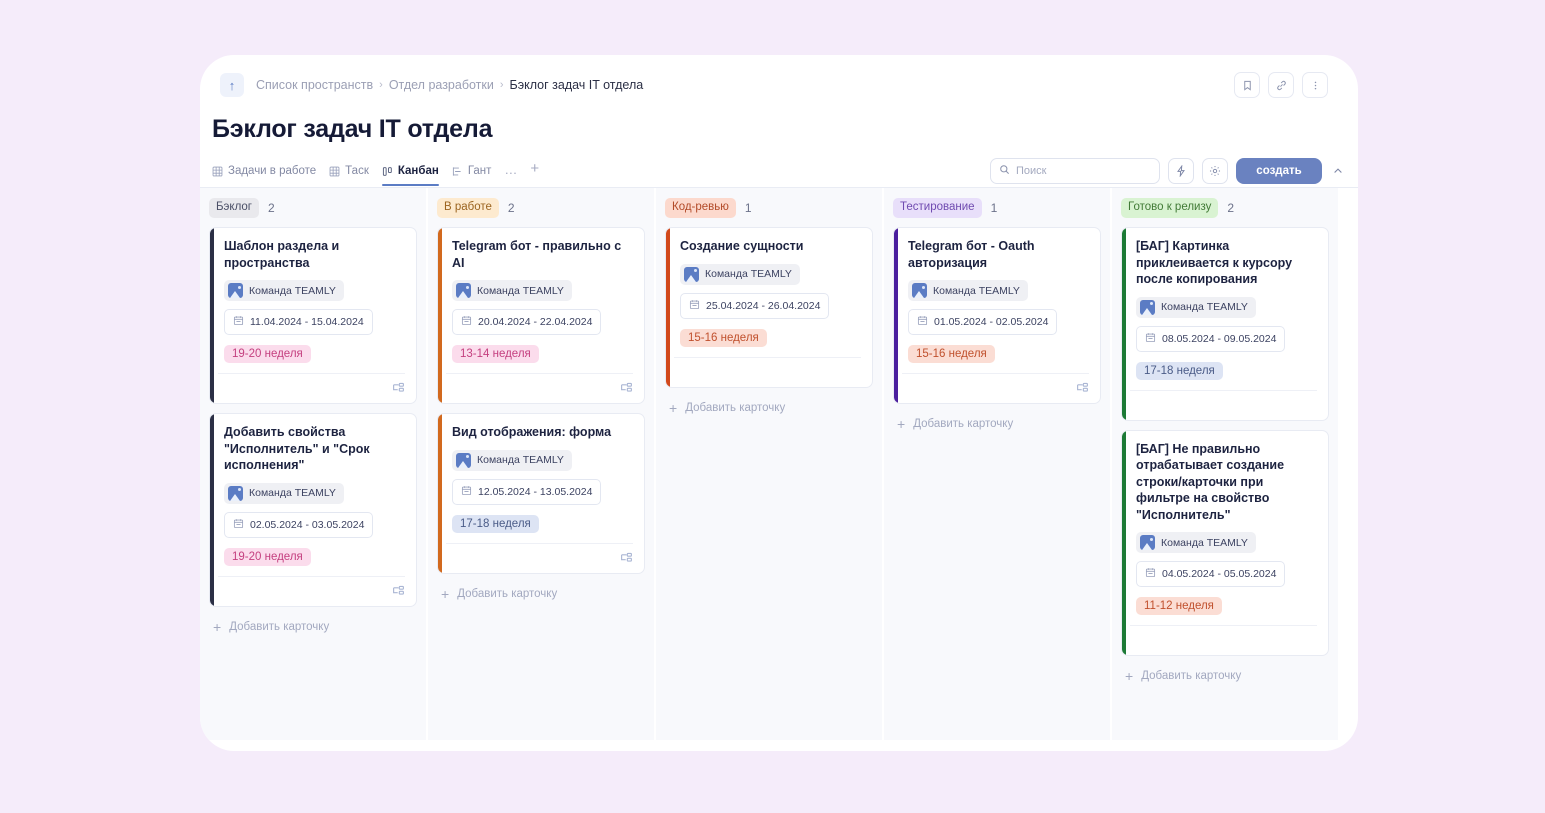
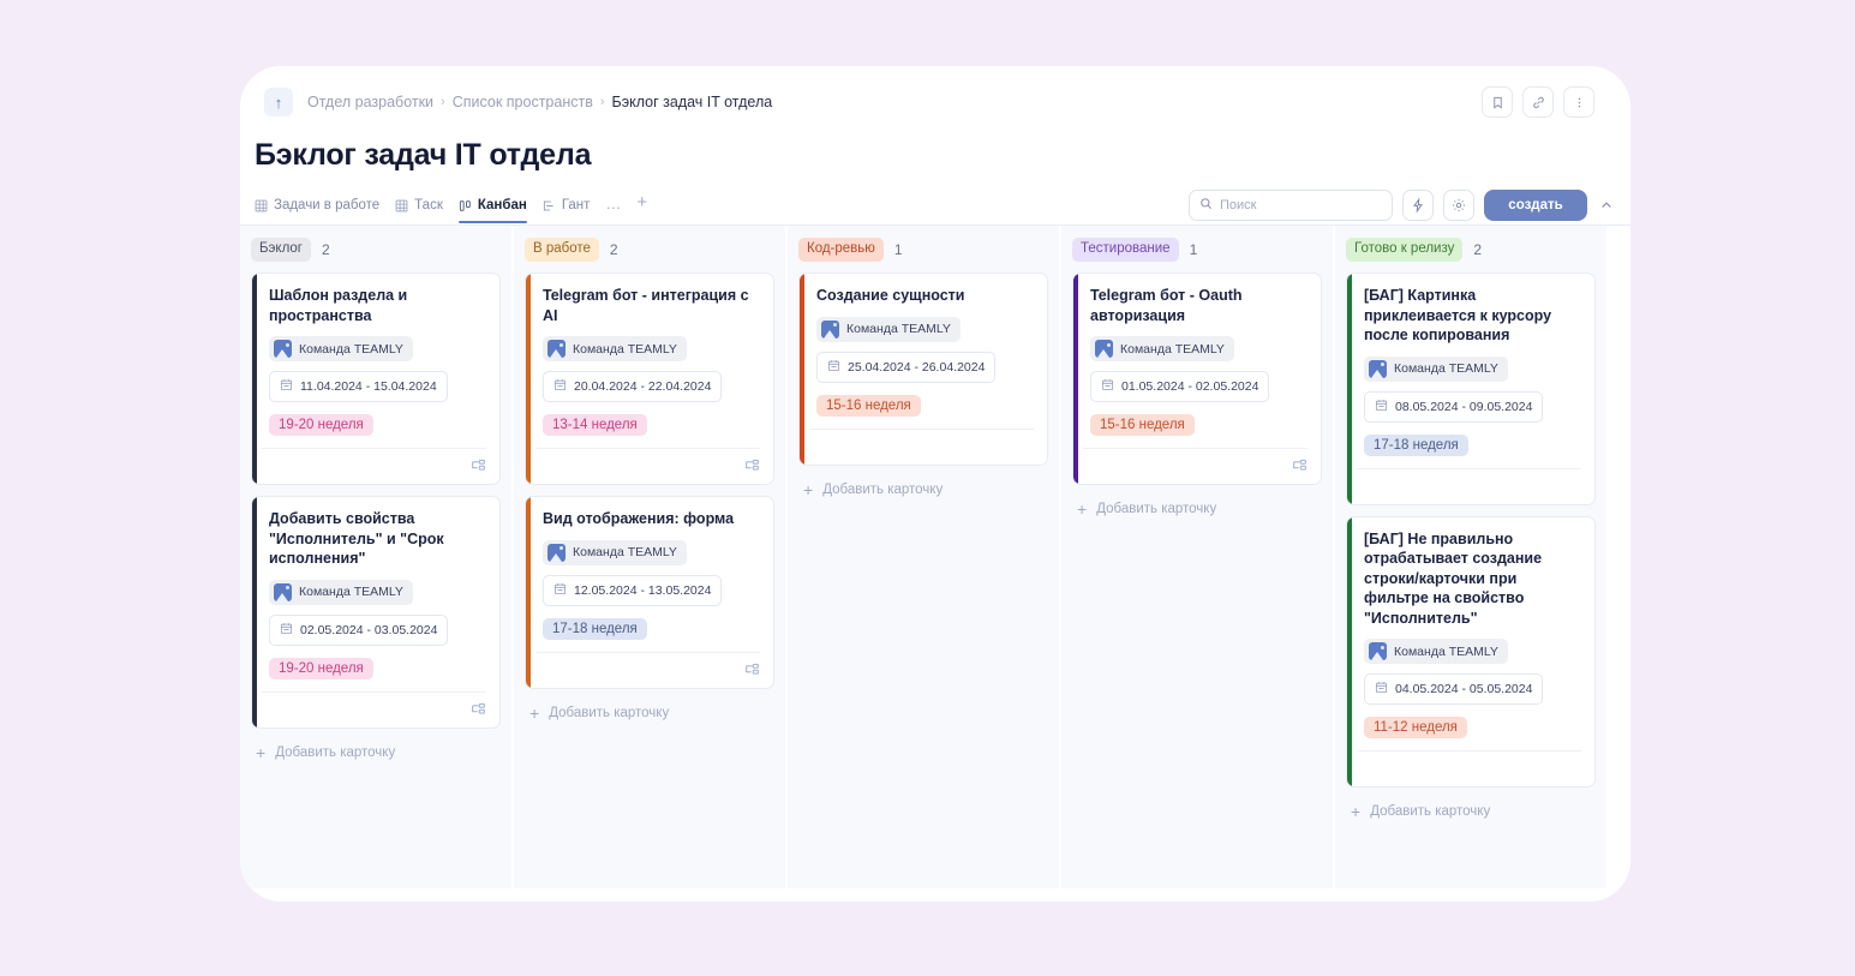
  ↑
- Список пространств
+ Отдел разработки
  ›
- Отдел разработки
+ Список пространств
  ›
  Бэклог задач IT отдела
  Бэклог задач IT отдела
  Задачи в работе
  Таск
  Канбан
  Гант
  …
  +
  Поиск
  создать
  Бэклог
  2
  Шаблон раздела и пространства
  Команда TEAMLY
  11.04.2024 - 15.04.2024
  19-20 неделя
  Добавить свойства "Исполнитель" и "Срок исполнения"
  Команда TEAMLY
  02.05.2024 - 03.05.2024
  19-20 неделя
  +
  Добавить карточку
  В работе
  2
- Telegram бот - правильно с AI
+ Telegram бот - интеграция с AI
  Команда TEAMLY
  20.04.2024 - 22.04.2024
  13-14 неделя
  Вид отображения: форма
  Команда TEAMLY
  12.05.2024 - 13.05.2024
  17-18 неделя
  +
  Добавить карточку
  Код-ревью
  1
  Создание сущности
  Команда TEAMLY
  25.04.2024 - 26.04.2024
  15-16 неделя
  +
  Добавить карточку
  Тестирование
  1
  Telegram бот - Oauth авторизация
  Команда TEAMLY
  01.05.2024 - 02.05.2024
  15-16 неделя
  +
  Добавить карточку
  Готово к релизу
  2
  [БАГ] Картинка приклеивается к курсору после копирования
  Команда TEAMLY
  08.05.2024 - 09.05.2024
  17-18 неделя
  [БАГ] Не правильно отрабатывает создание строки/карточки при фильтре на свойство "Исполнитель"
  Команда TEAMLY
  04.05.2024 - 05.05.2024
  11-12 неделя
  +
  Добавить карточку
